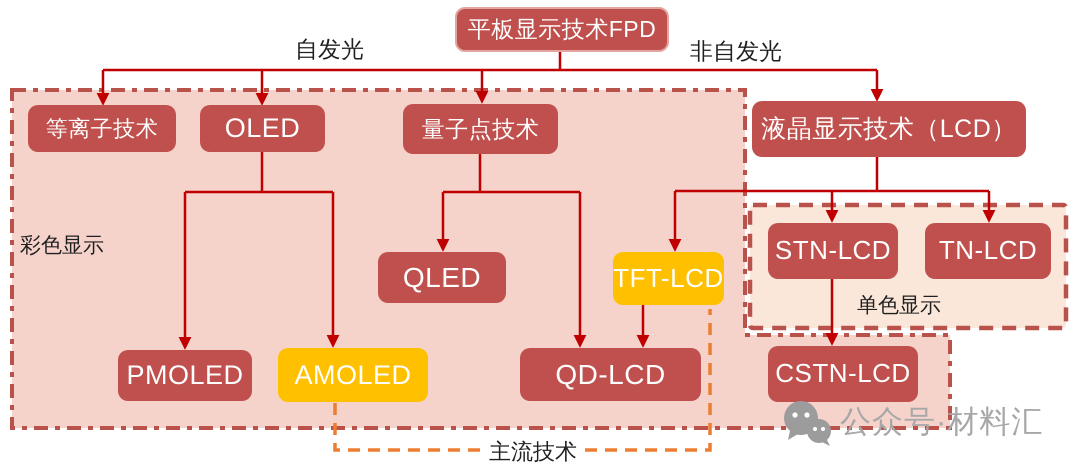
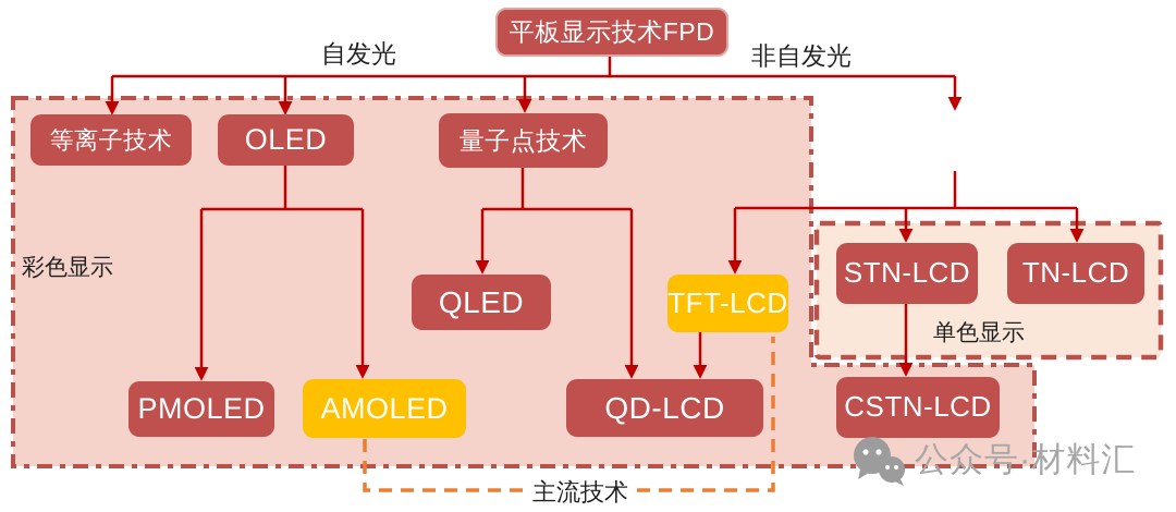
  平板显示技术FPD
  等离子技术
  OLED
  量子点技术
- 液晶显示技术（LCD）
  QLED
  TFT-LCD
  PMOLED
  AMOLED
  QD-LCD
  STN-LCD
  TN-LCD
  CSTN-LCD
  自发光
  非自发光
  彩色显示
  单色显示
  主流技术
  公众号·材料汇
